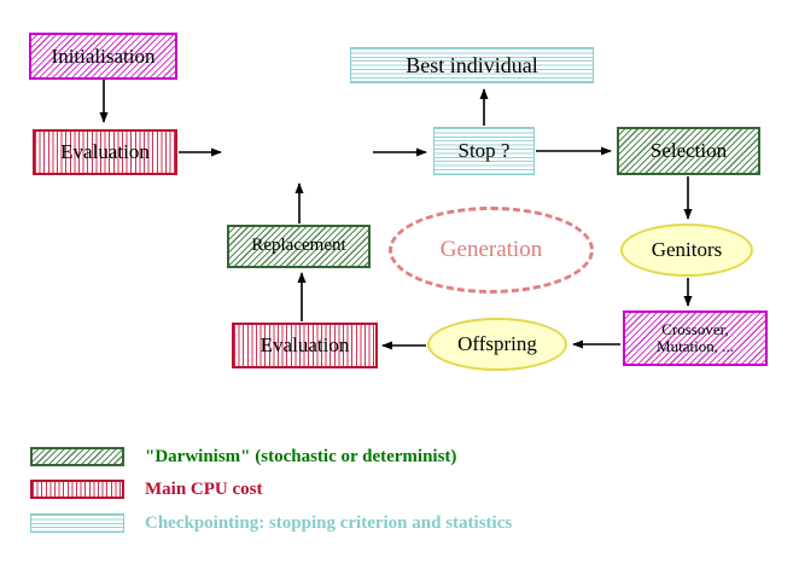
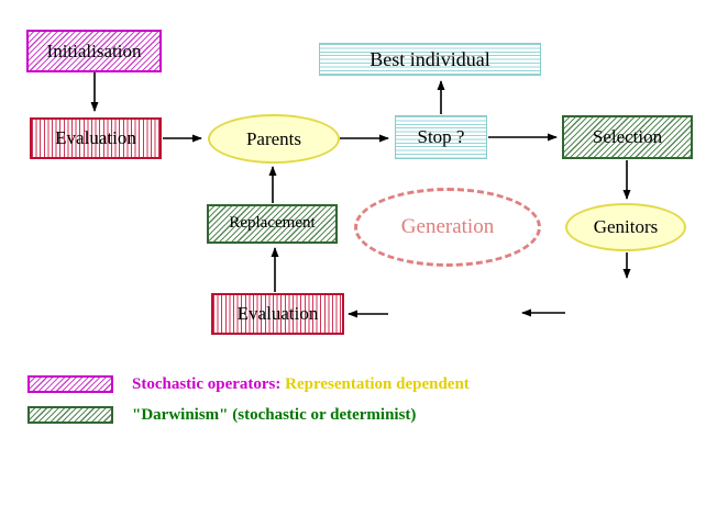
  Initialisation
  Evaluation
+ Parents
  Best individual
  Stop ?
  Selection
  Genitors
- Crossover,
- Mutation, ...
- Offspring
  Evaluation
  Replacement
  Generation
+ Stochastic operators: Representation dependent
  "Darwinism" (stochastic or determinist)
- Main CPU cost
- Checkpointing: stopping criterion and statistics
